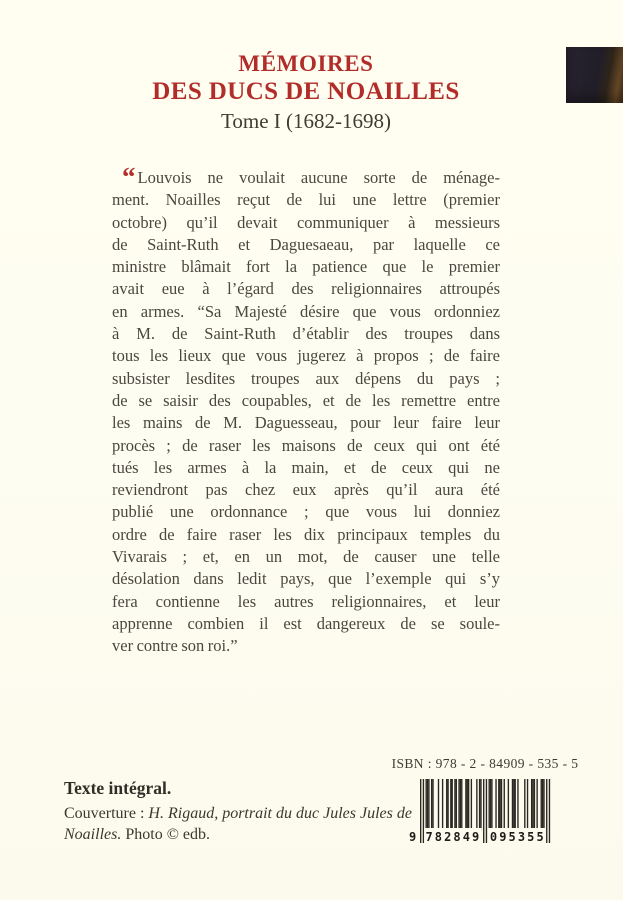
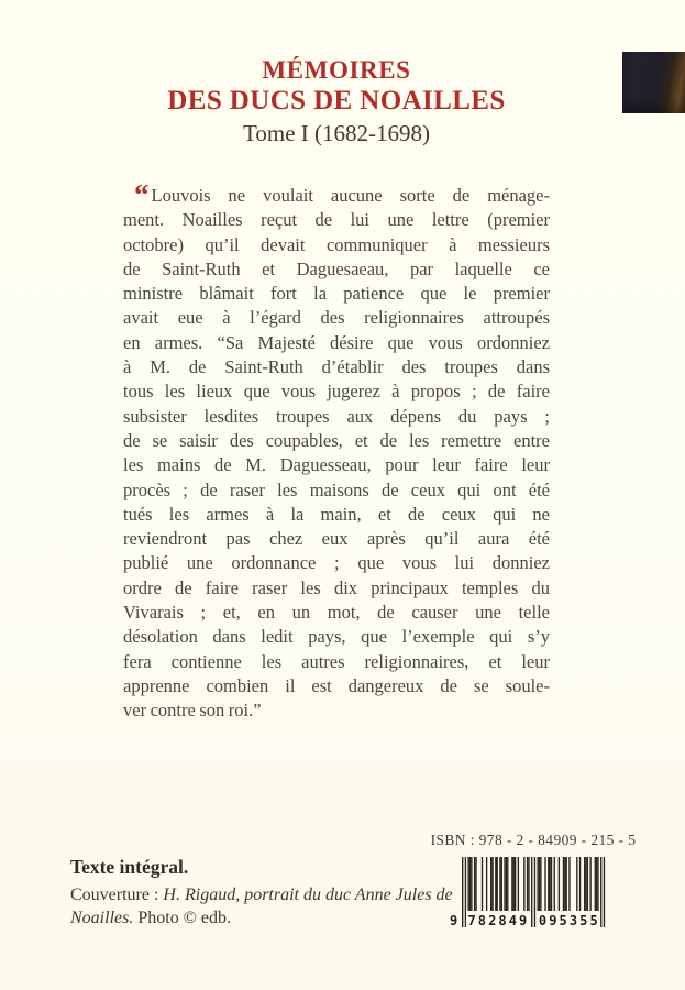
  MÉMOIRES
  DES DUCS DE NOAILLES
  Tome I (1682-1698)
  “ Louvois ne voulait aucune sorte de ménage-
  ment. Noailles reçut de lui une lettre (premier
  octobre) qu’il devait communiquer à messieurs
  de Saint-Ruth et Daguesaeau, par laquelle ce
  ministre blâmait fort la patience que le premier
  avait eue à l’égard des religionnaires attroupés
  en armes. “Sa Majesté désire que vous ordonniez
  à M. de Saint-Ruth d’établir des troupes dans
  tous les lieux que vous jugerez à propos ; de faire
  subsister lesdites troupes aux dépens du pays ;
  de se saisir des coupables, et de les remettre entre
  les mains de M. Daguesseau, pour leur faire leur
  procès ; de raser les maisons de ceux qui ont été
  tués les armes à la main, et de ceux qui ne
  reviendront pas chez eux après qu’il aura été
  publié une ordonnance ; que vous lui donniez
  ordre de faire raser les dix principaux temples du
  Vivarais ; et, en un mot, de causer une telle
  désolation dans ledit pays, que l’exemple qui s’y
  fera contienne les autres religionnaires, et leur
  apprenne combien il est dangereux de se soule-
  ver contre son roi.”
- ISBN : 978 - 2 - 84909 - 535 - 5
+ ISBN : 978 - 2 - 84909 - 215 - 5
  9
  7
  8
  2
  8
  4
  9
  0
  9
  5
  3
  5
  5
  Texte intégral.
- Couverture : H. Rigaud, portrait du duc Jules Jules de Noailles. Photo © edb.
+ Couverture : H. Rigaud, portrait du duc Anne Jules de Noailles. Photo © edb.
